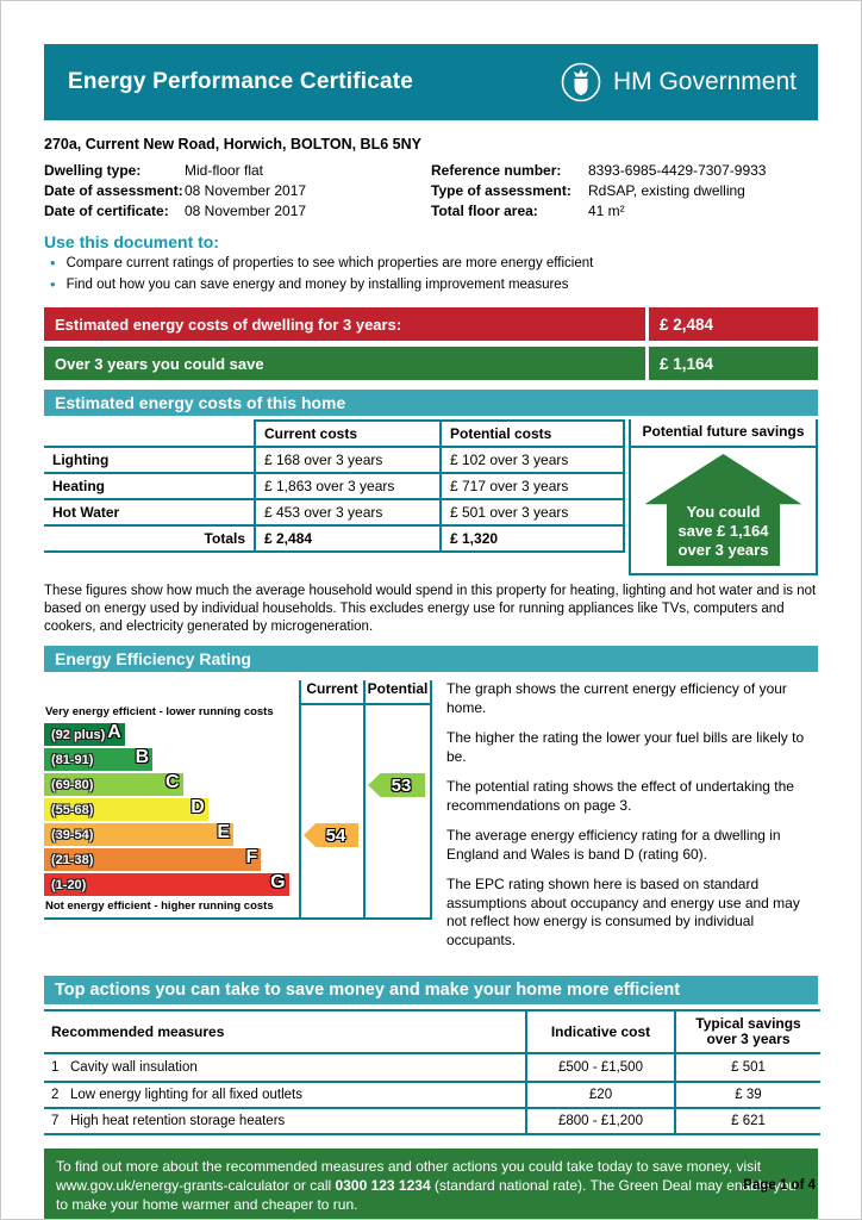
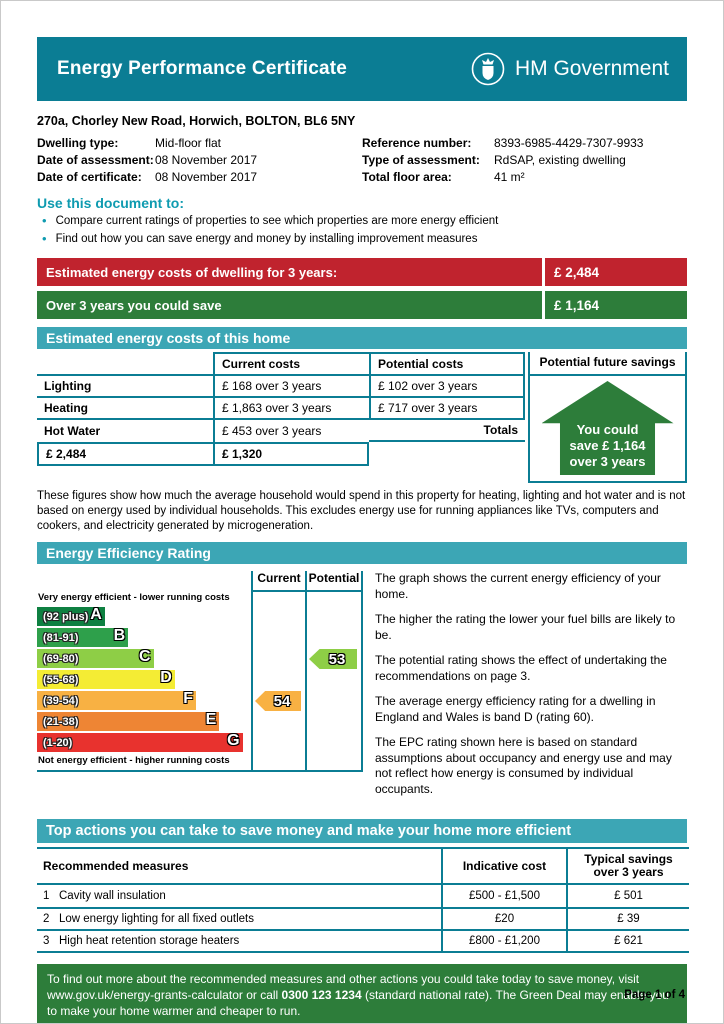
  Energy Performance Certificate
  HM Government
- 270a, Current New Road, Horwich, BOLTON, BL6 5NY
+ 270a, Chorley New Road, Horwich, BOLTON, BL6 5NY
  Dwelling type:
  Mid-floor flat
  Date of assessment:
  08 November 2017
  Date of certificate:
  08 November 2017
  Reference number:
  8393-6985-4429-7307-9933
  Type of assessment:
  RdSAP, existing dwelling
  Total floor area:
  41 m²
  Use this document to:
  •
  Compare current ratings of properties to see which properties are more energy efficient
  •
  Find out how you can save energy and money by installing improvement measures
  Estimated energy costs of dwelling for 3 years:
  £ 2,484
  Over 3 years you could save
  £ 1,164
  Estimated energy costs of this home
  Current costs
  Potential costs
  Lighting
  £ 168 over 3 years
  £ 102 over 3 years
  Heating
  £ 1,863 over 3 years
  £ 717 over 3 years
  Hot Water
  £ 453 over 3 years
- £ 501 over 3 years
  Totals
  £ 2,484
  £ 1,320
  Potential future savings
  You could
  save £ 1,164
  over 3 years
  These figures show how much the average household would spend in this property for heating, lighting and hot water and is not based on energy used by individual households. This excludes energy use for running appliances like TVs, computers and cookers, and electricity generated by microgeneration.
  Energy Efficiency Rating
  Current
  Potential
  Very energy efficient - lower running costs
  (92 plus)
  A
  (81-91)
  B
  (69-80)
  C
  (55-68)
  D
  (39-54)
- E
+ F
  (21-38)
- F
+ E
  (1-20)
  G
  Not energy efficient - higher running costs
  54
  53
  The graph shows the current energy efficiency of your home.
  The higher the rating the lower your fuel bills are likely to be.
  The potential rating shows the effect of undertaking the recommendations on page 3.
  The average energy efficiency rating for a dwelling in England and Wales is band D (rating 60).
  The EPC rating shown here is based on standard assumptions about occupancy and energy use and may not reflect how energy is consumed by individual occupants.
  Top actions you can take to save money and make your home more efficient
  Recommended measures
  Indicative cost
  Typical savings
  over 3 years
  1
  Cavity wall insulation
  £500 - £1,500
  £ 501
  2
  Low energy lighting for all fixed outlets
  £20
  £ 39
- 7
+ 3
  High heat retention storage heaters
  £800 - £1,200
  £ 621
  To find out more about the recommended measures and other actions you could take today to save money, visit www.gov.uk/energy-grants-calculator or call 0300 123 1234 (standard national rate). The Green Deal may enable you to make your home warmer and cheaper to run.
  Page 1 of 4
